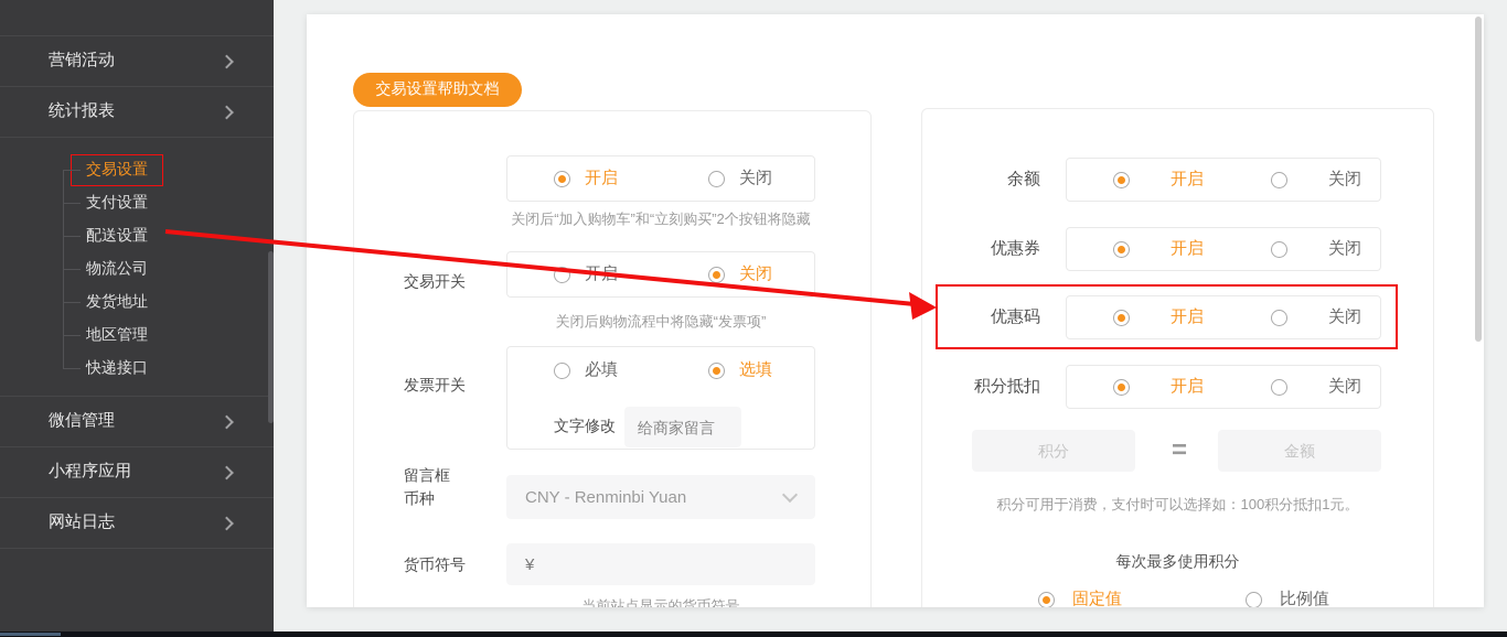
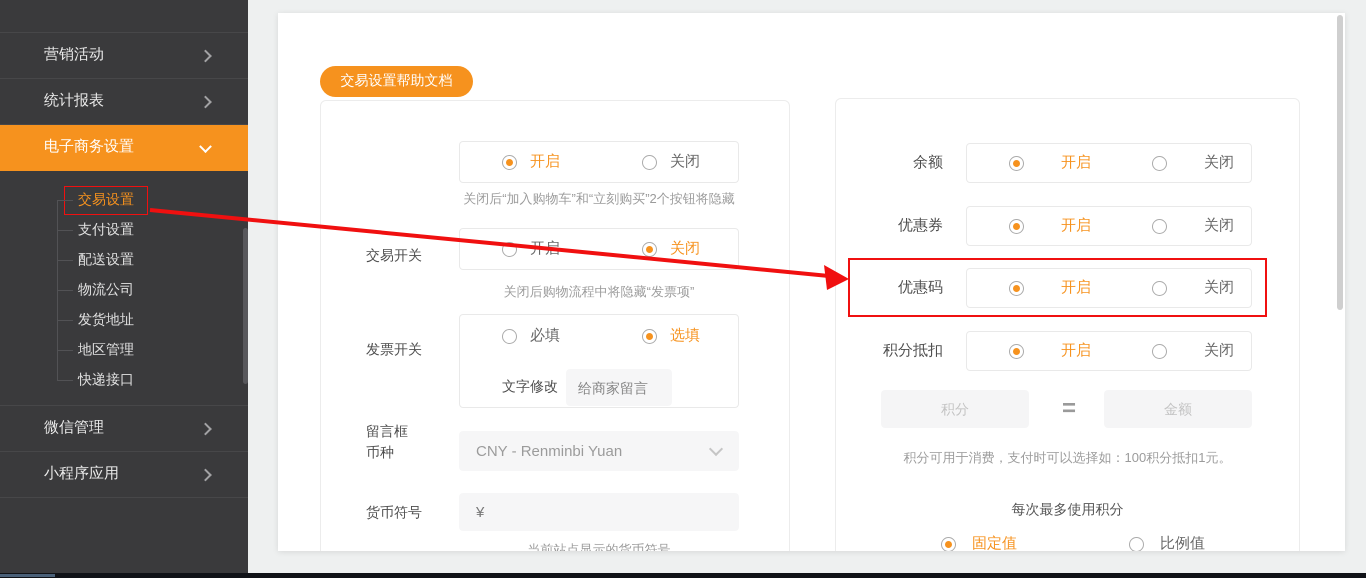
  营销活动
  统计报表
+ 电子商务设置
  交易设置
  支付设置
  配送设置
  物流公司
  发货地址
  地区管理
  快递接口
  微信管理
  小程序应用
- 网站日志
  交易设置帮助文档
  交易开关
  开启
  关闭
  关闭后“加入购物车”和“立刻购买”2个按钮将隐藏
  发票开关
  关闭
  关闭后购物流程中将隐藏“发票项”
  留言框
  必填
  选填
  文字修改
  给商家留言
  币种
  CNY - Renminbi Yuan
  货币符号
  ¥
  当前站点显示的货币符号
  余额
  开启
  关闭
  优惠券
  开启
  关闭
  优惠码
  开启
  关闭
  积分抵扣
  开启
  关闭
  积分
  =
  金额
  积分可用于消费，支付时可以选择如：100积分抵扣1元。
  每次最多使用积分
  固定值
  比例值
